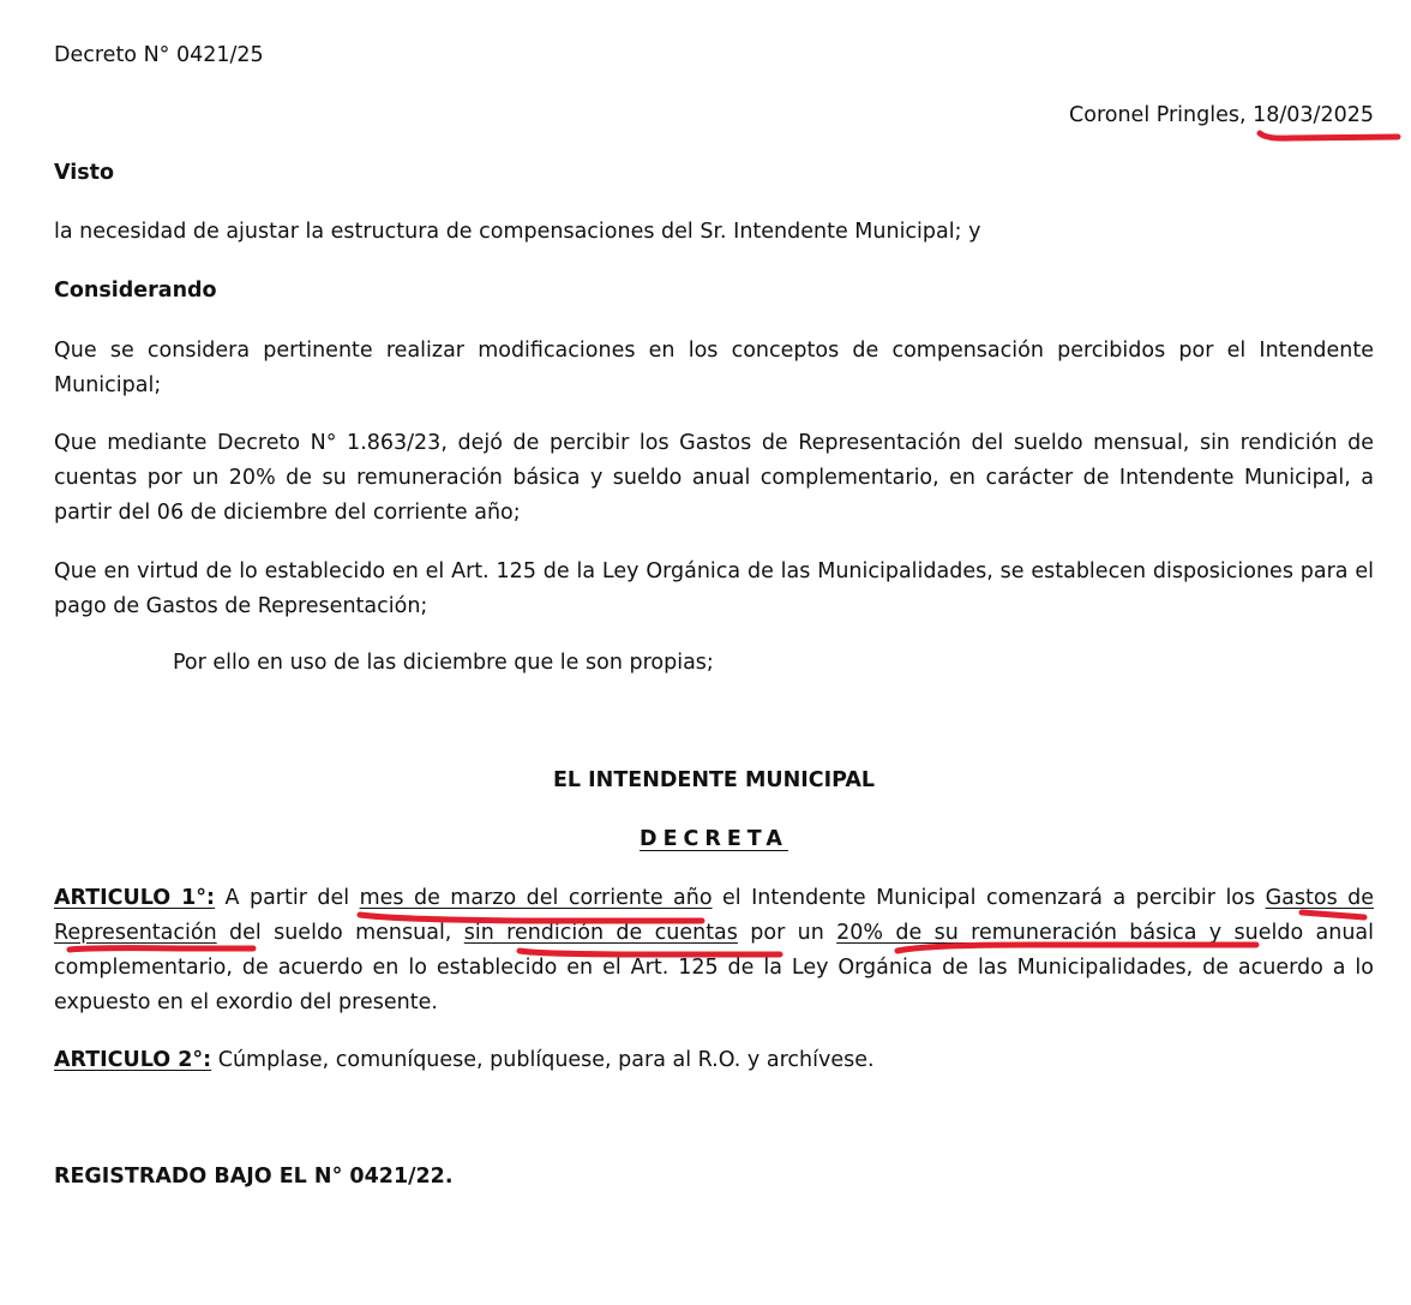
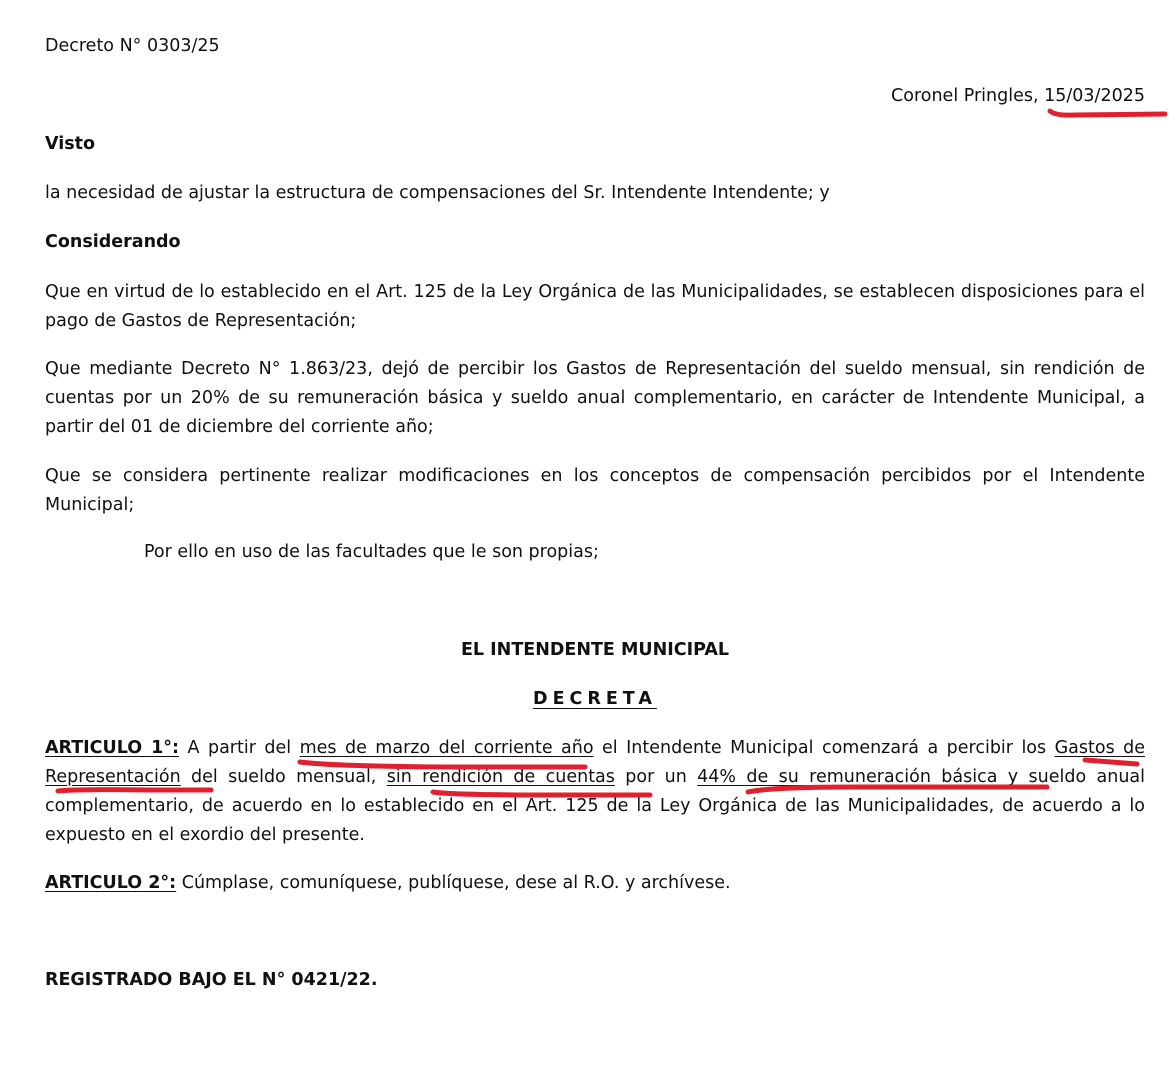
- Decreto N° 0421/25
+ Decreto N° 0303/25
- Coronel Pringles, 18/03/2025
+ Coronel Pringles, 15/03/2025
  Visto
- la necesidad de ajustar la estructura de compensaciones del Sr. Intendente Municipal; y
+ la necesidad de ajustar la estructura de compensaciones del Sr. Intendente Intendente; y
  Considerando
- Que se considera pertinente realizar modificaciones en los conceptos de compensación percibidos por el Intendente Municipal;
+ Que en virtud de lo establecido en el Art. 125 de la Ley Orgánica de las Municipalidades, se establecen disposiciones para el pago de Gastos de Representación;
- Que mediante Decreto N° 1.863/23, dejó de percibir los Gastos de Representación del sueldo mensual, sin rendición de cuentas por un 20% de su remuneración básica y sueldo anual complementario, en carácter de Intendente Municipal, a partir del 06 de diciembre del corriente año;
+ Que mediante Decreto N° 1.863/23, dejó de percibir los Gastos de Representación del sueldo mensual, sin rendición de cuentas por un 20% de su remuneración básica y sueldo anual complementario, en carácter de Intendente Municipal, a partir del 01 de diciembre del corriente año;
- Que en virtud de lo establecido en el Art. 125 de la Ley Orgánica de las Municipalidades, se establecen disposiciones para el pago de Gastos de Representación;
+ Que se considera pertinente realizar modificaciones en los conceptos de compensación percibidos por el Intendente Municipal;
- Por ello en uso de las diciembre que le son propias;
+ Por ello en uso de las facultades que le son propias;
  EL INTENDENTE MUNICIPAL
  DECRETA
- ARTICULO 1°: A partir del mes de marzo del corriente año el Intendente Municipal comenzará a percibir los Gastos de Representación del sueldo mensual, sin rendición de cuentas por un 20% de su remuneración básica y sueldo anual complementario, de acuerdo en lo establecido en el Art. 125 de la Ley Orgánica de las Municipalidades, de acuerdo a lo expuesto en el exordio del presente.
+ ARTICULO 1°: A partir del mes de marzo del corriente año el Intendente Municipal comenzará a percibir los Gastos de Representación del sueldo mensual, sin rendición de cuentas por un 44% de su remuneración básica y sueldo anual complementario, de acuerdo en lo establecido en el Art. 125 de la Ley Orgánica de las Municipalidades, de acuerdo a lo expuesto en el exordio del presente.
- ARTICULO 2°: Cúmplase, comuníquese, publíquese, para al R.O. y archívese.
+ ARTICULO 2°: Cúmplase, comuníquese, publíquese, dese al R.O. y archívese.
  REGISTRADO BAJO EL N° 0421/22.
